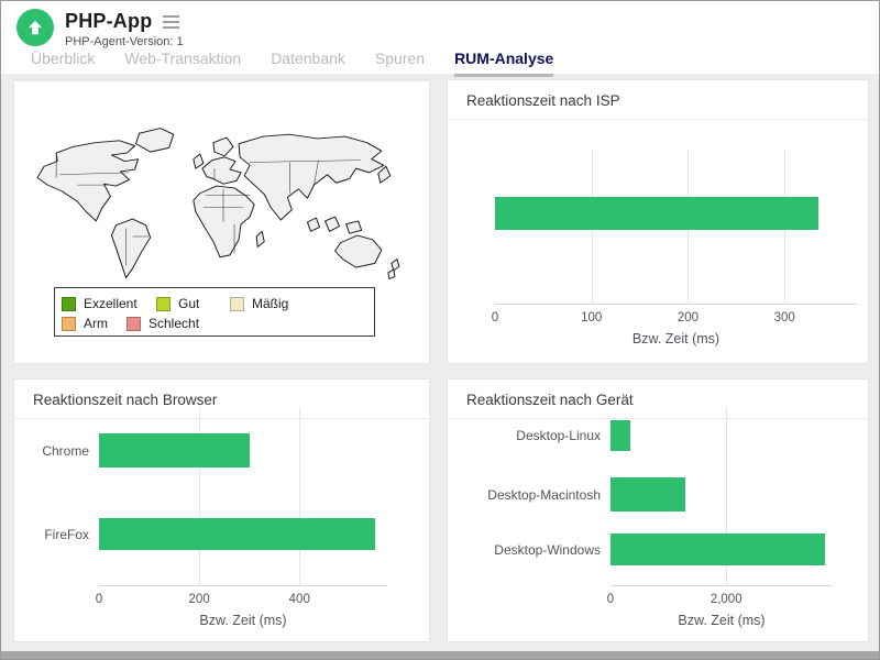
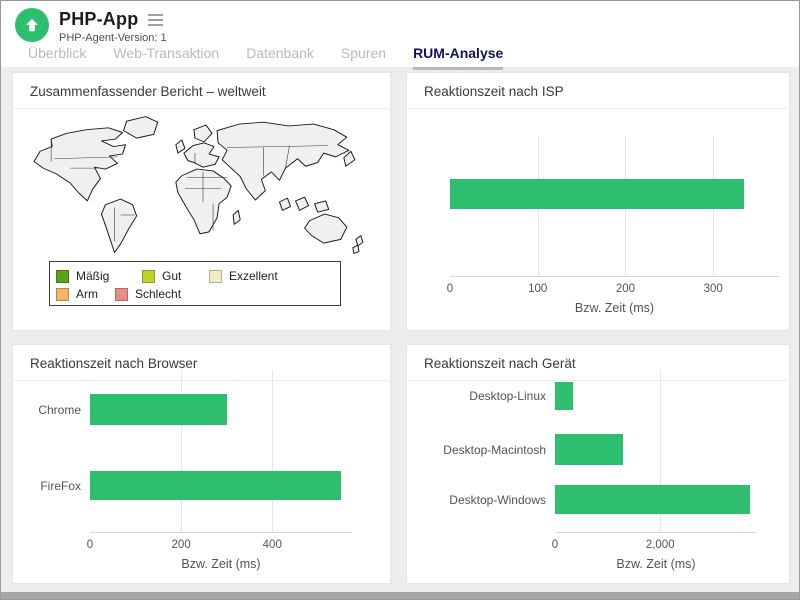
  PHP-App
  PHP-Agent-Version: 1
  Überblick
  Web-Transaktion
  Datenbank
  Spuren
  RUM-Analyse
+ Zusammenfassender Bericht – weltweit
- Exzellent
+ Mäßig
  Gut
- Mäßig
+ Exzellent
  Arm
  Schlecht
  Reaktionszeit nach ISP
  0
  100
  200
  300
  Bzw. Zeit (ms)
  Reaktionszeit nach Browser
  Chrome
  FireFox
  0
  200
  400
  Bzw. Zeit (ms)
  Reaktionszeit nach Gerät
  Desktop-Linux
  Desktop-Macintosh
  Desktop-Windows
  0
  2,000
  Bzw. Zeit (ms)
